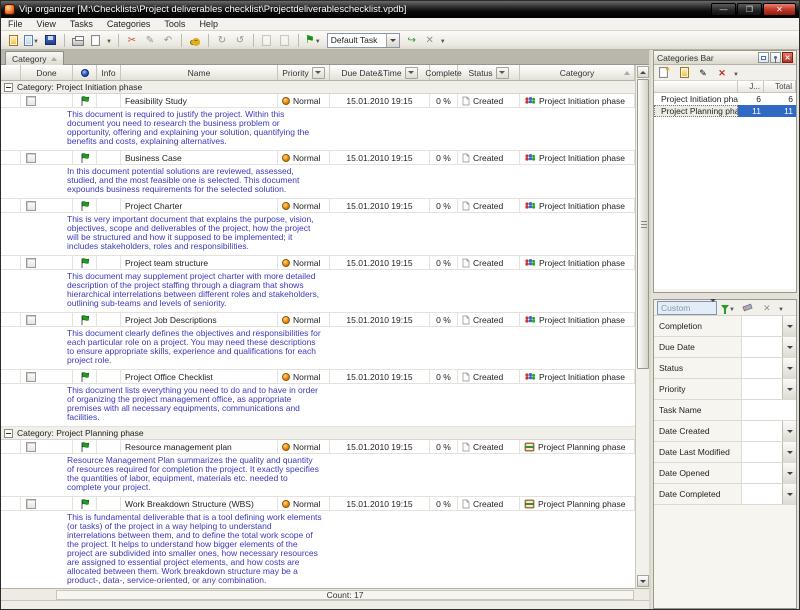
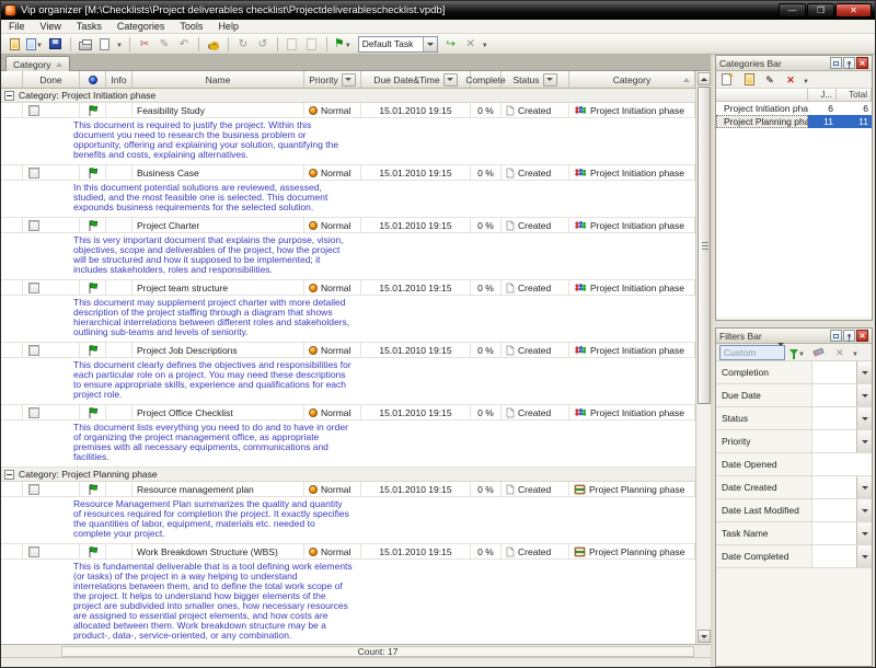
  Vip organizer [M:\Checklists\Project deliverables checklist\Projectdeliverableschecklist.vpdb]
  —
  ❐
  ✕
  File
  View
  Tasks
  Categories
  Tools
  Help
  ✂
  ✎
  ↶
  ↻
  ↺
  ⚑
  Default Task
  ↪
  ✕
  Category
  Done
  Info
  Name
  Priority
  Due Date&Time
  Complete
  Status
  Category
  Category: Project Initiation phase
  Feasibility Study
  Normal
  15.01.2010 19:15
  0 %
  Created
  Project Initiation phase
  This document is required to justify the project. Within this document you need to research the business problem or opportunity, offering and explaining your solution, quantifying the benefits and costs, explaining alternatives.
  Business Case
  Normal
  15.01.2010 19:15
  0 %
  Created
  Project Initiation phase
  In this document potential solutions are reviewed, assessed, studied, and the most feasible one is selected. This document expounds business requirements for the selected solution.
  Project Charter
  Normal
  15.01.2010 19:15
  0 %
  Created
  Project Initiation phase
  This is very important document that explains the purpose, vision, objectives, scope and deliverables of the project, how the project will be structured and how it supposed to be implemented; it includes stakeholders, roles and responsibilities.
  Project team structure
  Normal
  15.01.2010 19:15
  0 %
  Created
  Project Initiation phase
  This document may supplement project charter with more detailed description of the project staffing through a diagram that shows hierarchical interrelations between different roles and stakeholders, outlining sub-teams and levels of seniority.
  Project Job Descriptions
  Normal
  15.01.2010 19:15
  0 %
  Created
  Project Initiation phase
  This document clearly defines the objectives and responsibilities for each particular role on a project. You may need these descriptions to ensure appropriate skills, experience and qualifications for each project role.
  Project Office Checklist
  Normal
  15.01.2010 19:15
  0 %
  Created
  Project Initiation phase
  This document lists everything you need to do and to have in order of organizing the project management office, as appropriate premises with all necessary equipments, communications and facilities.
  Category: Project Planning phase
  Resource management plan
  Normal
  15.01.2010 19:15
  0 %
  Created
  Project Planning phase
  Resource Management Plan summarizes the quality and quantity of resources required for completion the project. It exactly specifies the quantities of labor, equipment, materials etc. needed to complete your project.
  Work Breakdown Structure (WBS)
  Normal
  15.01.2010 19:15
  0 %
  Created
  Project Planning phase
  This is fundamental deliverable that is a tool defining work elements (or tasks) of the project in a way helping to understand interrelations between them, and to define the total work scope of the project. It helps to understand how bigger elements of the project are subdivided into smaller ones, how necessary resources are assigned to essential project elements, and how costs are allocated between them. Work breakdown structure may be a product-, data-, service-oriented, or any combination.
  Count: 17
  Categories Bar
  ✶
  ✎
  ✕
  J...
  Total
  Project Initiation pha
  6
  6
  Project Planning ph
  11
  11
+ Filters Bar
  Custom
  ✕
  Completion
  Due Date
  Status
  Priority
- Task Name
+ Date Opened
  Date Created
  Date Last Modified
- Date Opened
+ Task Name
  Date Completed
